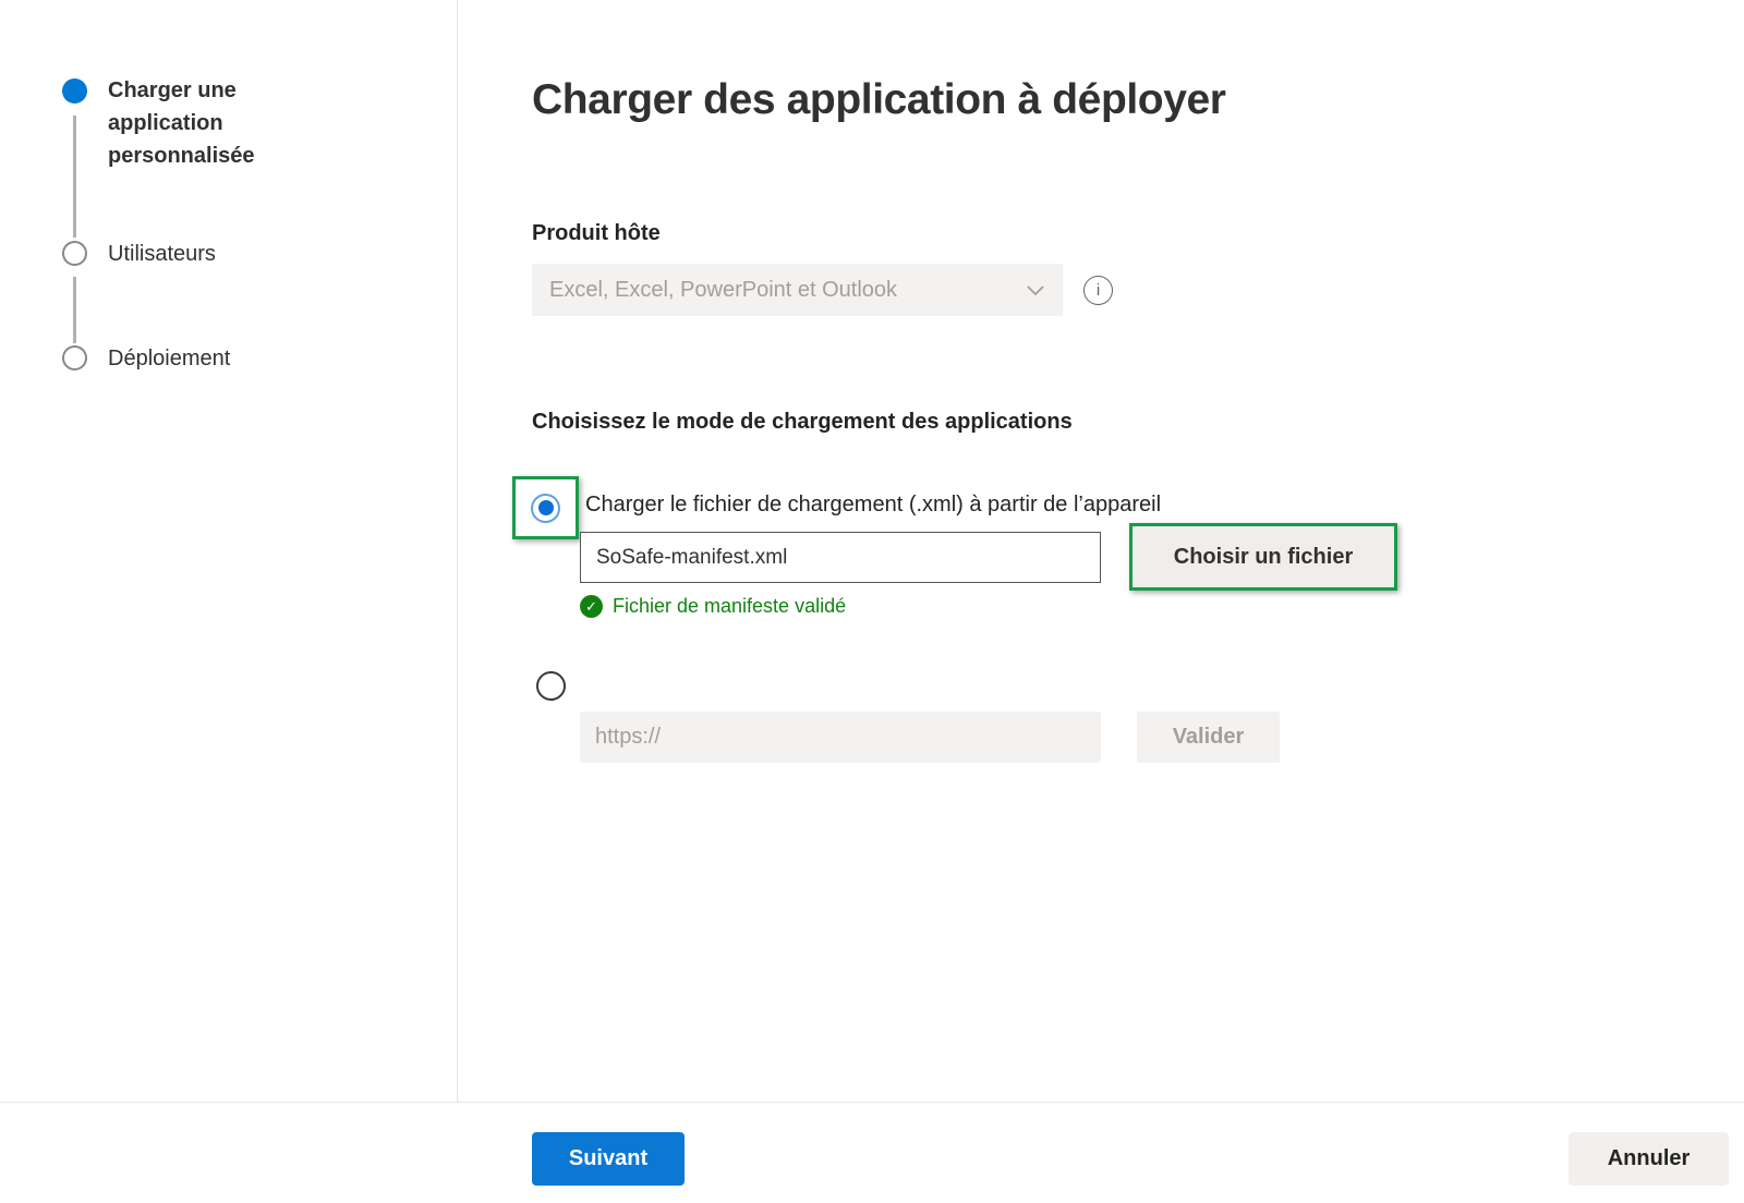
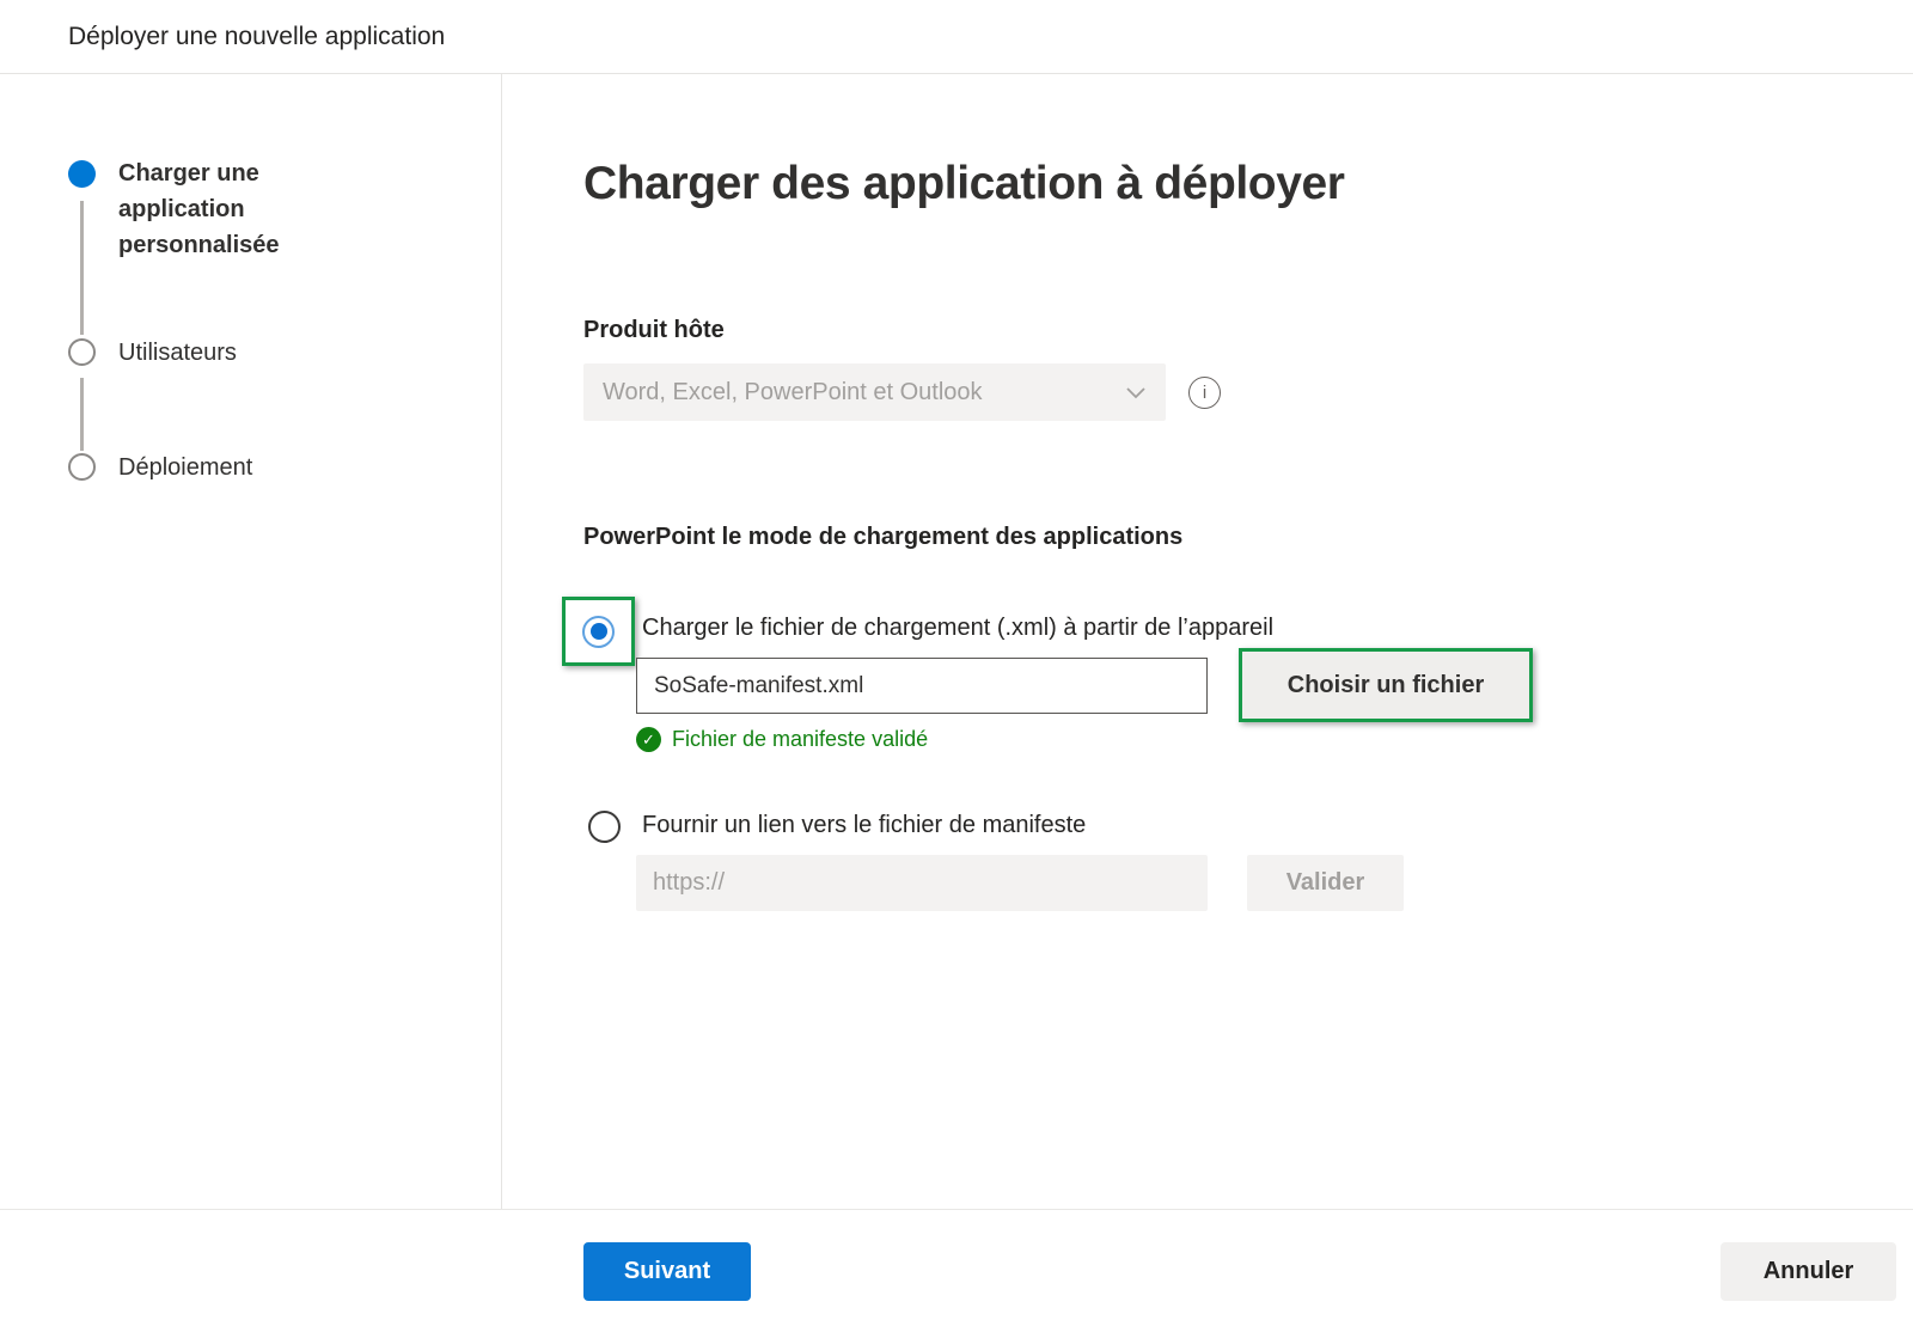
+ Déployer une nouvelle application
  Charger une application personnalisée
  Utilisateurs
  Déploiement
  Charger des application à déployer
  Produit hôte
- Excel, Excel, PowerPoint et Outlook
+ Word, Excel, PowerPoint et Outlook
  i
- Choisissez le mode de chargement des applications
+ PowerPoint le mode de chargement des applications
  Charger le fichier de chargement (.xml) à partir de l’appareil
  SoSafe-manifest.xml
  Choisir un fichier
  ✓
  Fichier de manifeste validé
+ Fournir un lien vers le fichier de manifeste
  https://
  Valider
  Suivant
  Annuler
